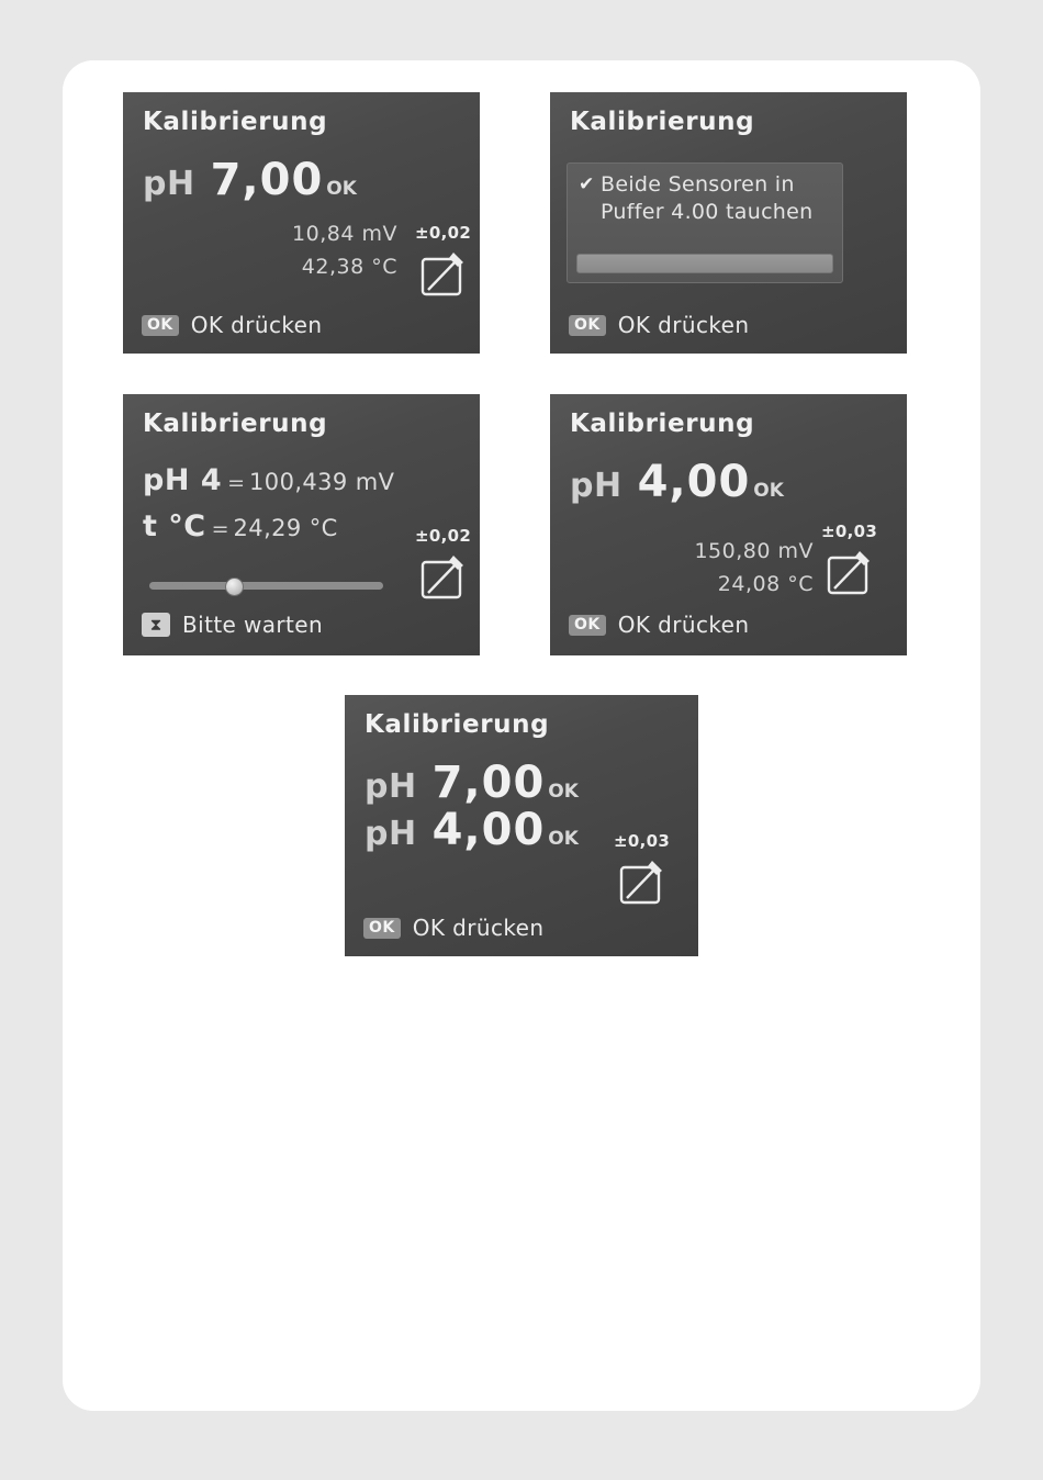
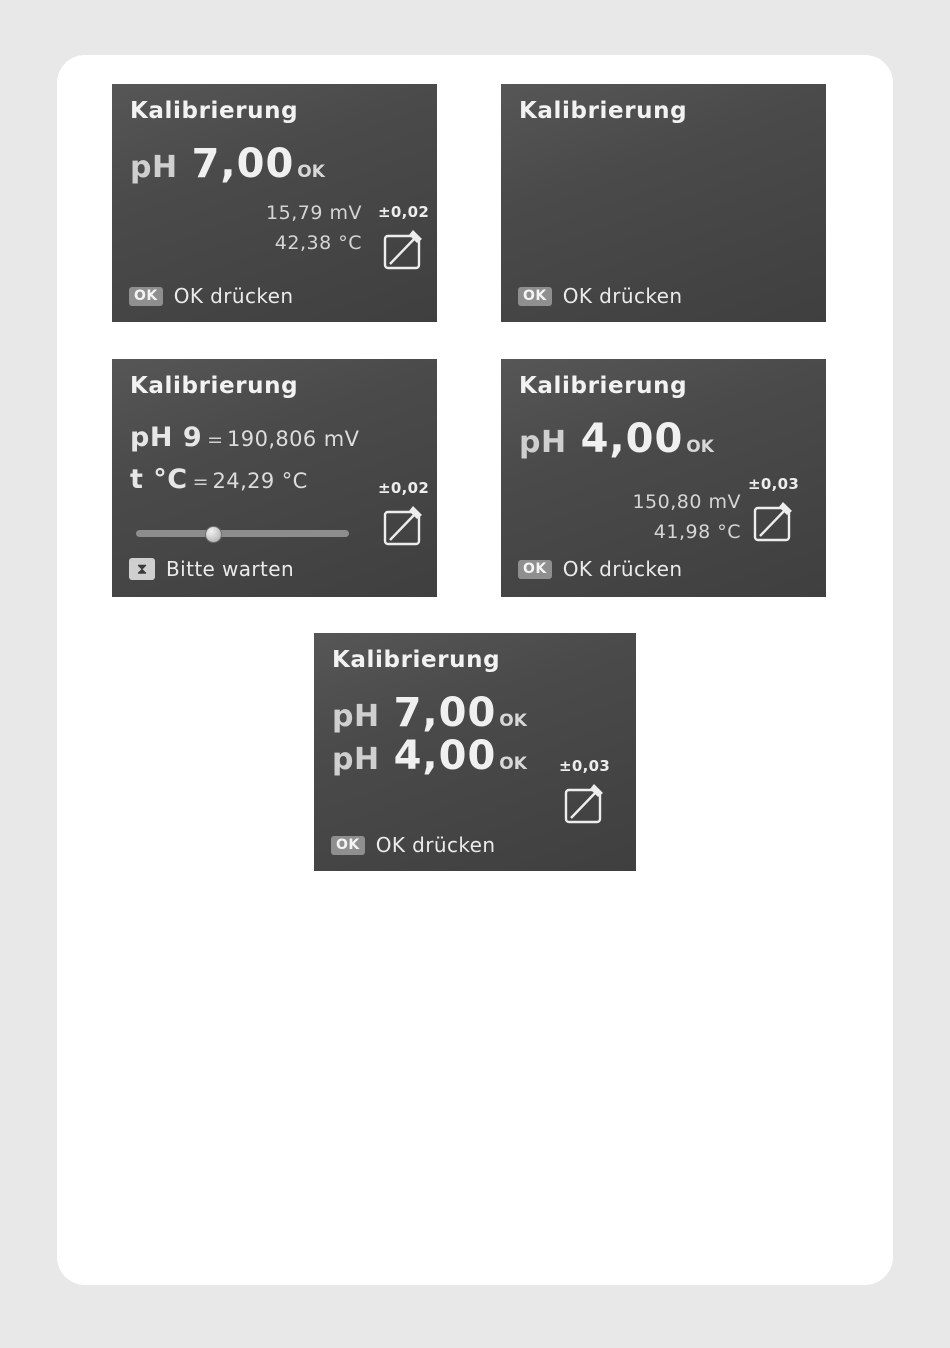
  Kalibrierung
  pH
  7,00
  OK
- 10,84 mV
+ 15,79 mV
  42,38 °C
  ±0,02
  OK
  OK drücken
  Kalibrierung
- ✔
- Beide Sensoren in
- Puffer 4.00 tauchen
  OK
  OK drücken
  Kalibrierung
- pH 4
+ pH 9
  =
- 100,439 mV
+ 190,806 mV
  t °C
  =
  24,29 °C
  ±0,02
  ⧗
  Bitte warten
  Kalibrierung
  pH
  4,00
  OK
  150,80 mV
- 24,08 °C
+ 41,98 °C
  ±0,03
  OK
  OK drücken
  Kalibrierung
  pH
  7,00
  OK
  pH
  4,00
  OK
  ±0,03
  OK
  OK drücken
